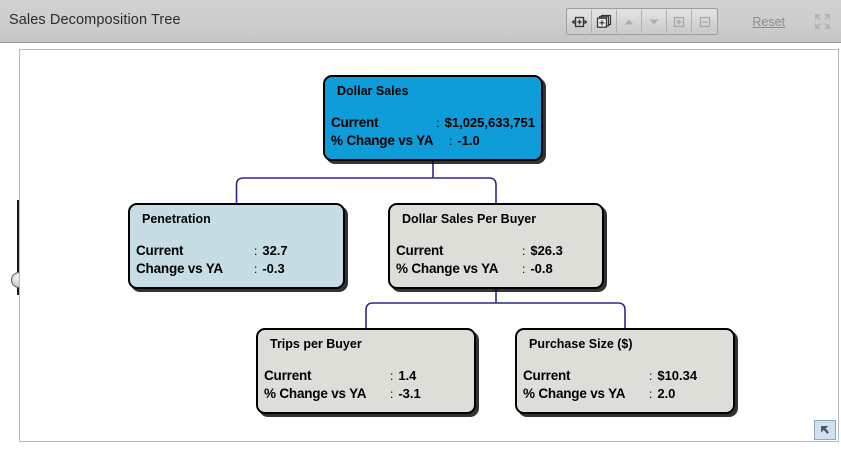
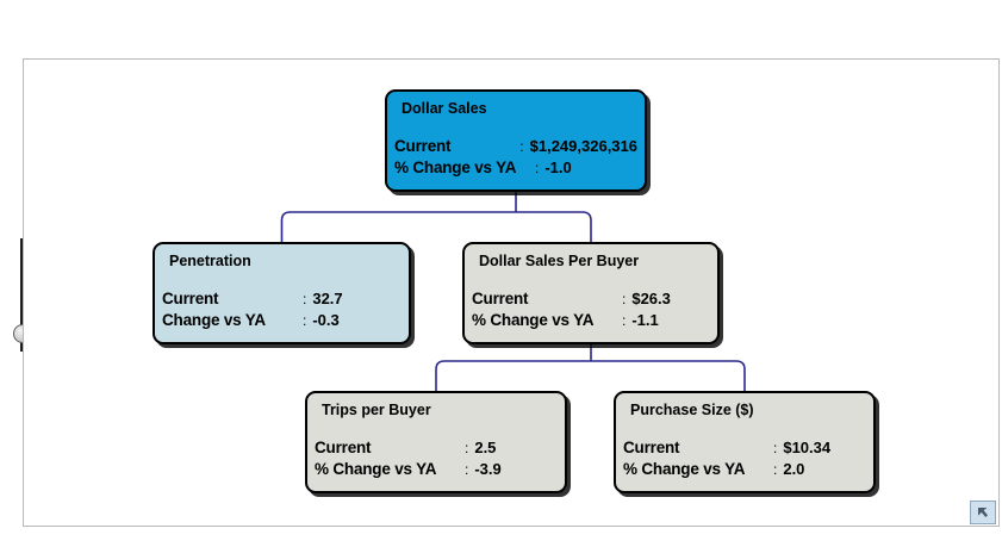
- Sales Decomposition Tree
- Reset
  Dollar Sales
  Current
  :
- $1,025,633,751
+ $1,249,326,316
  % Change vs YA
  :
  -1.0
  Penetration
  Current
  :
  32.7
  Change vs YA
  :
  -0.3
  Dollar Sales Per Buyer
  Current
  :
  $26.3
  % Change vs YA
  :
- -0.8
+ -1.1
  Trips per Buyer
  Current
  :
- 1.4
+ 2.5
  % Change vs YA
  :
- -3.1
+ -3.9
  Purchase Size ($)
  Current
  :
  $10.34
  % Change vs YA
  :
  2.0
